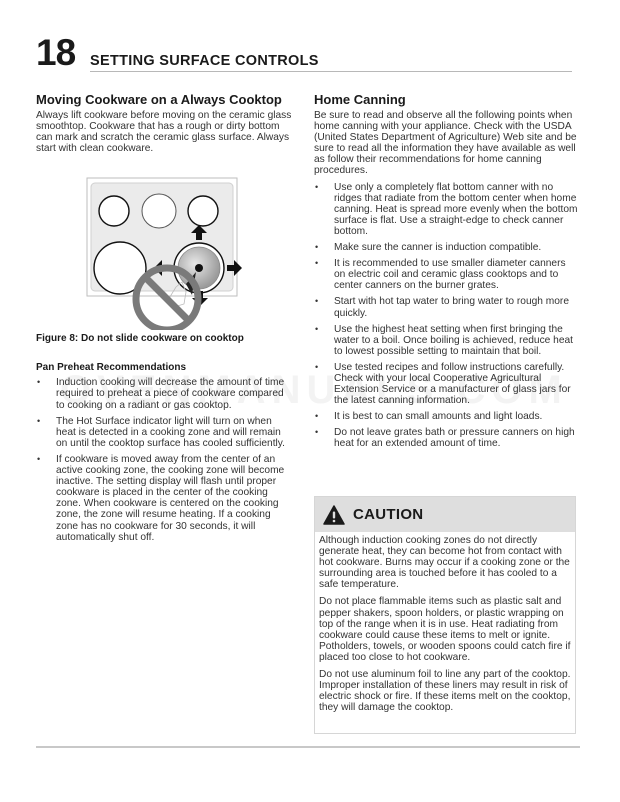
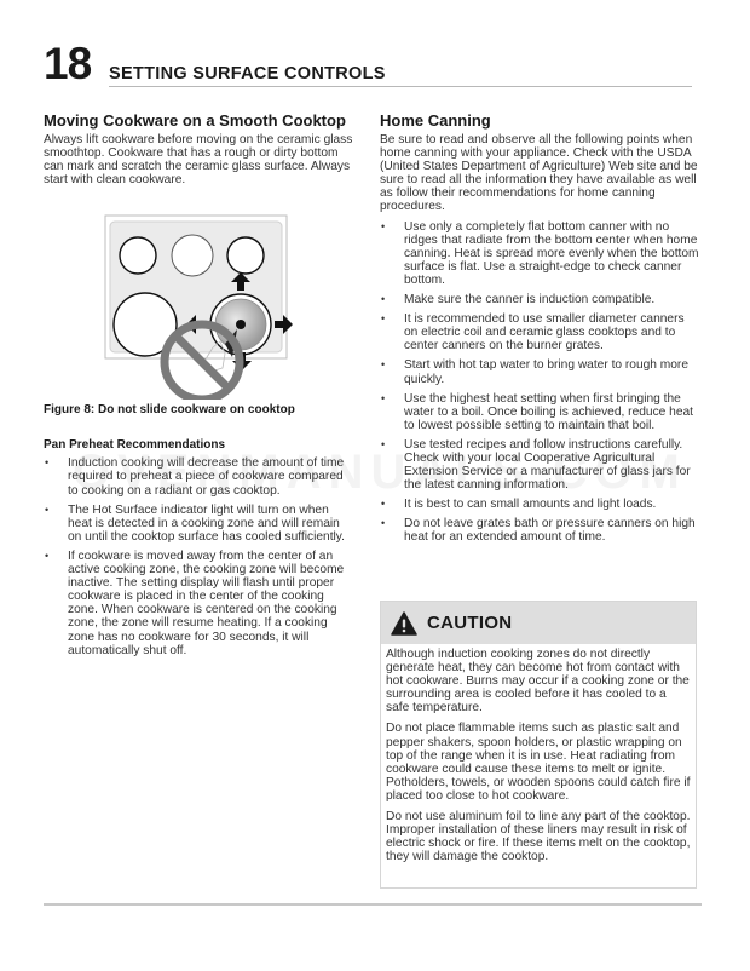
  18
  SETTING SURFACE CONTROLS
  OVENMANUALS.COM
- Moving Cookware on a Always Cooktop
+ Moving Cookware on a Smooth Cooktop
  Always lift cookware before moving on the ceramic glass smoothtop. Cookware that has a rough or dirty bottom can mark and scratch the ceramic glass surface. Always start with clean cookware.
  Figure 8: Do not slide cookware on cooktop
  Pan Preheat Recommendations
  Induction cooking will decrease the amount of time required to preheat a piece of cookware compared to cooking on a radiant or gas cooktop.
  The Hot Surface indicator light will turn on when heat is detected in a cooking zone and will remain on until the cooktop surface has cooled sufficiently.
  If cookware is moved away from the center of an active cooking zone, the cooking zone will become inactive. The setting display will flash until proper cookware is placed in the center of the cooking zone. When cookware is centered on the cooking zone, the zone will resume heating. If a cooking zone has no cookware for 30 seconds, it will automatically shut off.
  Home Canning
  Be sure to read and observe all the following points when home canning with your appliance. Check with the USDA (United States Department of Agriculture) Web site and be sure to read all the information they have available as well as follow their recommendations for home canning procedures.
  Use only a completely flat bottom canner with no ridges that radiate from the bottom center when home canning. Heat is spread more evenly when the bottom surface is flat. Use a straight-edge to check canner bottom.
  Make sure the canner is induction compatible.
  It is recommended to use smaller diameter canners on electric coil and ceramic glass cooktops and to center canners on the burner grates.
  Start with hot tap water to bring water to rough more quickly.
  Use the highest heat setting when first bringing the water to a boil. Once boiling is achieved, reduce heat to lowest possible setting to maintain that boil.
  Use tested recipes and follow instructions carefully. Check with your local Cooperative Agricultural Extension Service or a manufacturer of glass jars for the latest canning information.
  It is best to can small amounts and light loads.
  Do not leave grates bath or pressure canners on high heat for an extended amount of time.
  CAUTION
- Although induction cooking zones do not directly generate heat, they can become hot from contact with hot cookware. Burns may occur if a cooking zone or the surrounding area is touched before it has cooled to a safe temperature.
+ Although induction cooking zones do not directly generate heat, they can become hot from contact with hot cookware. Burns may occur if a cooking zone or the surrounding area is cooled before it has cooled to a safe temperature.
  Do not place flammable items such as plastic salt and pepper shakers, spoon holders, or plastic wrapping on top of the range when it is in use. Heat radiating from cookware could cause these items to melt or ignite. Potholders, towels, or wooden spoons could catch fire if placed too close to hot cookware.
  Do not use aluminum foil to line any part of the cooktop. Improper installation of these liners may result in risk of electric shock or fire. If these items melt on the cooktop, they will damage the cooktop.
